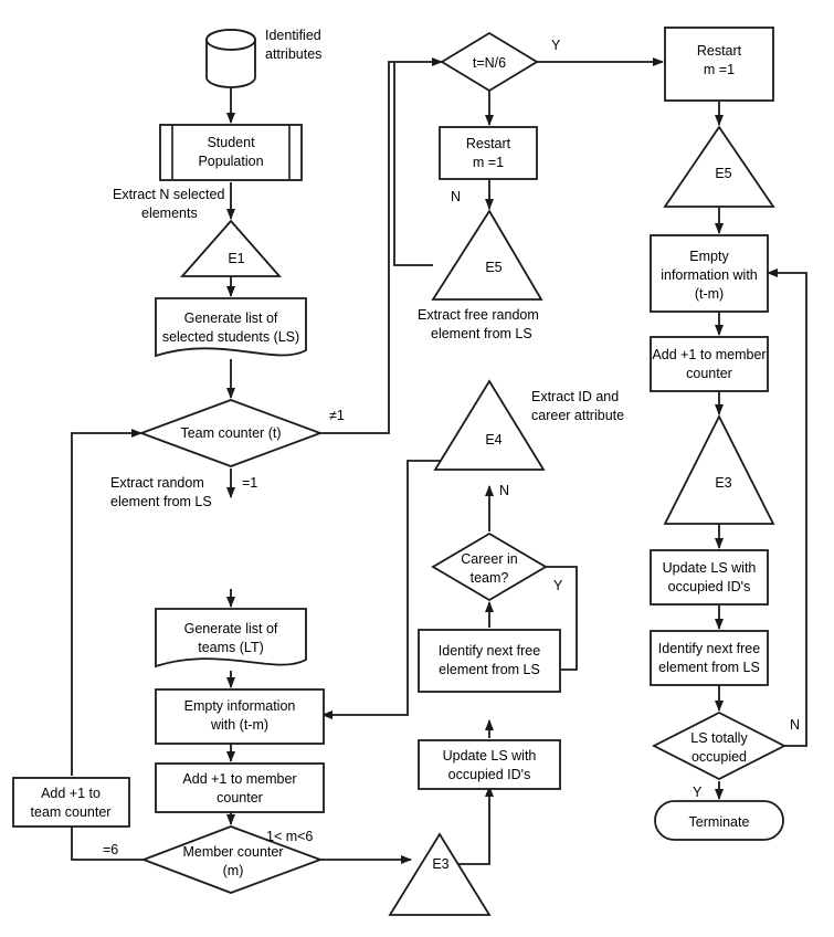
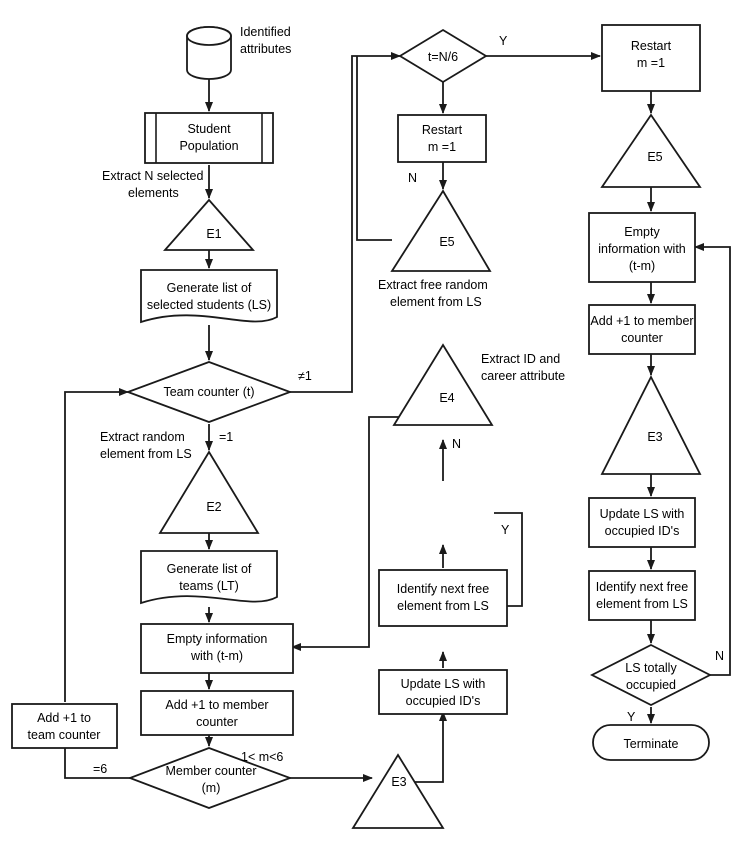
  Identified
  attributes
  Student
  Population
  Extract N selected
  elements
  E1
  Generate list of
  selected students (LS)
  Team counter (t)
  ≠1
  =1
  Extract random
  element from LS
+ E2
  Generate list of
  teams (LT)
  Empty information
  with (t-m)
  Add +1 to member
  counter
  Member counter
  (m)
  1< m<6
  =6
  Add +1 to
  team counter
  E3
  Update LS with
  occupied ID's
  Identify next free
  element from LS
- Career in
- team?
  Y
  N
  E4
  Extract ID and
  career attribute
  E5
  Extract free random
  element from LS
  Restart
  m =1
  N
  t=N/6
  Y
  Restart
  m =1
  E5
  Empty
  information with
  (t-m)
  Add +1 to member
  counter
  E3
  Update LS with
  occupied ID's
  Identify next free
  element from LS
  LS totally
  occupied
  N
  Y
  Terminate
